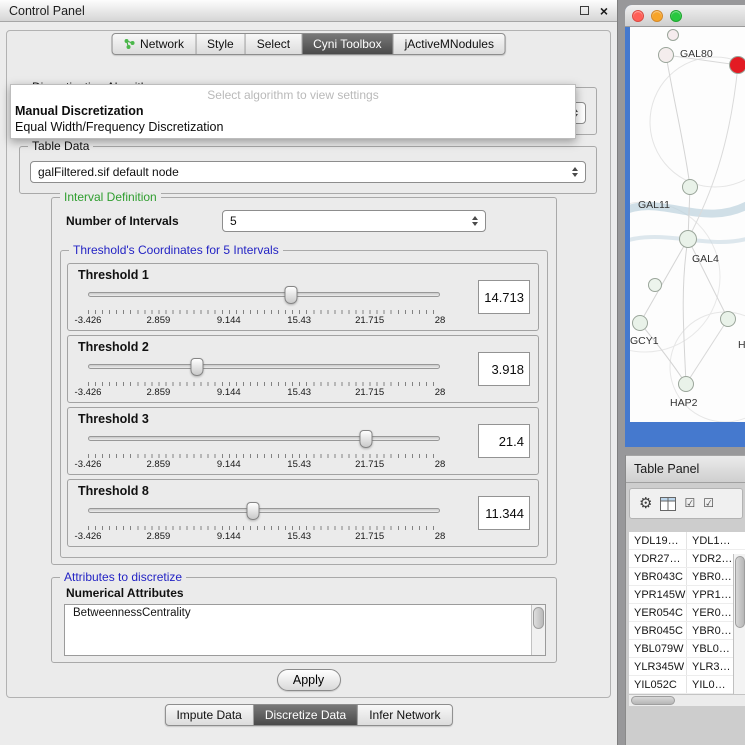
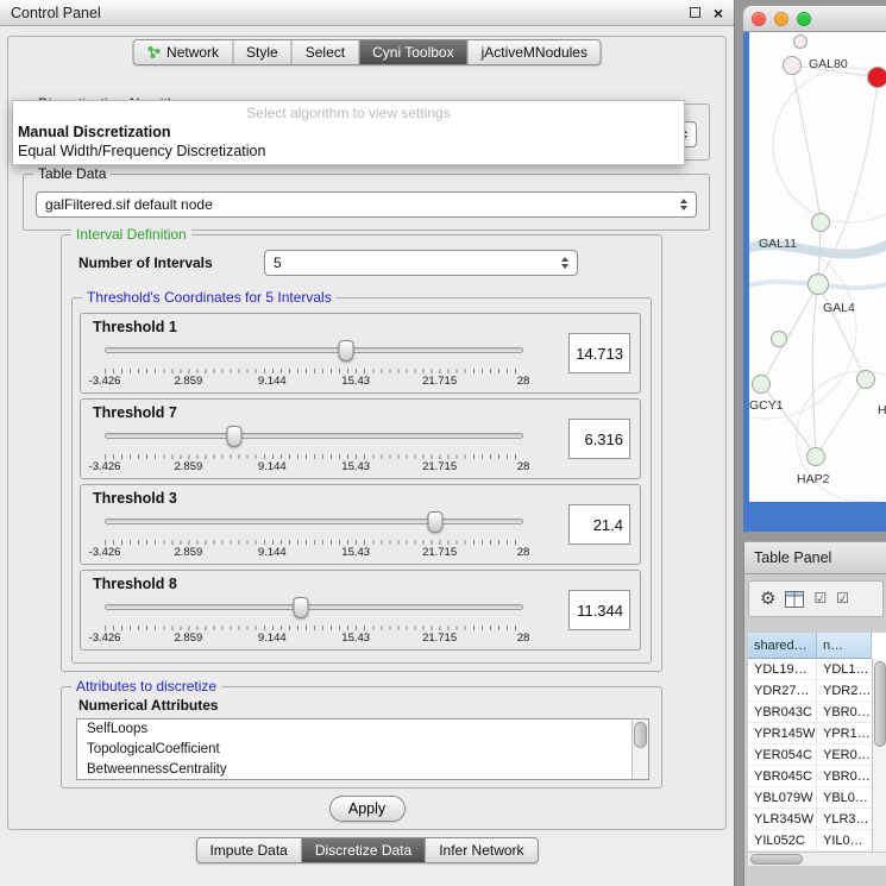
  Control Panel
  ×
  Network
  Style
  Select
  Cyni Toolbox
  jActiveMNodules
  Table Data
  galFiltered.sif default node
  Interval Definition
  Number of Intervals
  5
  Threshold's Coordinates for 5 Intervals
  Threshold 1
  -3.426
  2.859
  9.144
  15.43
  21.715
  28
  14.713
- Threshold 2
+ Threshold 7
  -3.426
  2.859
  9.144
  15.43
  21.715
  28
- 3.918
+ 6.316
  Threshold 3
  -3.426
  2.859
  9.144
  15.43
  21.715
  28
  21.4
  Threshold 8
  -3.426
  2.859
  9.144
  15.43
  21.715
  28
  11.344
  Attributes to discretize
  Numerical Attributes
+ SelfLoops
+ TopologicalCoefficient
  BetweennessCentrality
  Apply
  Select algorithm to view settings
  Manual Discretization
  Equal Width/Frequency Discretization
  Impute Data
  Discretize Data
  Infer Network
  GAL80
  GAL11
  GAL4
  GCY1
  H
  HAP2
  Table Panel
  ⚙
  ☑
  ☑
+ shared…
+ n…
  YDL19…
  YDL1…
  YDR27…
  YDR2…
  YBR043C
  YBR0…
  YPR145W
  YPR1…
  YER054C
  YER0…
  YBR045C
  YBR0…
  YBL079W
  YBL0…
  YLR345W
  YLR3…
  YIL052C
  YIL0…
